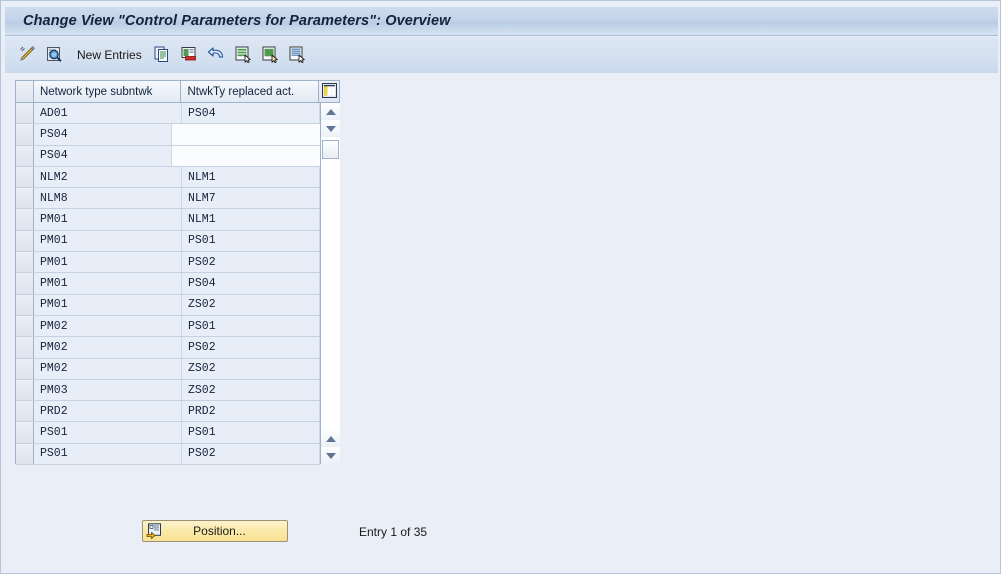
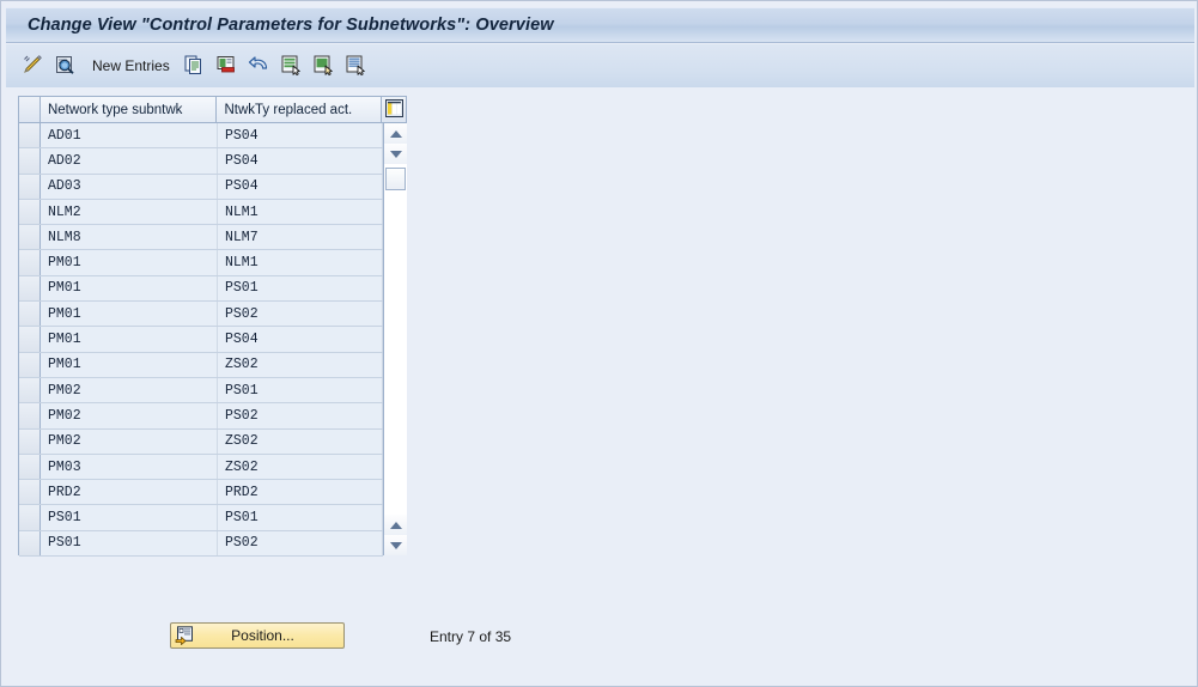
- Change View "Control Parameters for Parameters": Overview
+ Change View "Control Parameters for Subnetworks": Overview
  New Entries
  Network type subntwk
  NtwkTy replaced act.
  AD01
  PS04
+ AD02
  PS04
+ AD03
  PS04
  NLM2
  NLM1
  NLM8
  NLM7
  PM01
  NLM1
  PM01
  PS01
  PM01
  PS02
  PM01
  PS04
  PM01
  ZS02
  PM02
  PS01
  PM02
  PS02
  PM02
  ZS02
  PM03
  ZS02
  PRD2
  PRD2
  PS01
  PS01
  PS01
  PS02
  Position...
- Entry 1 of 35
+ Entry 7 of 35
